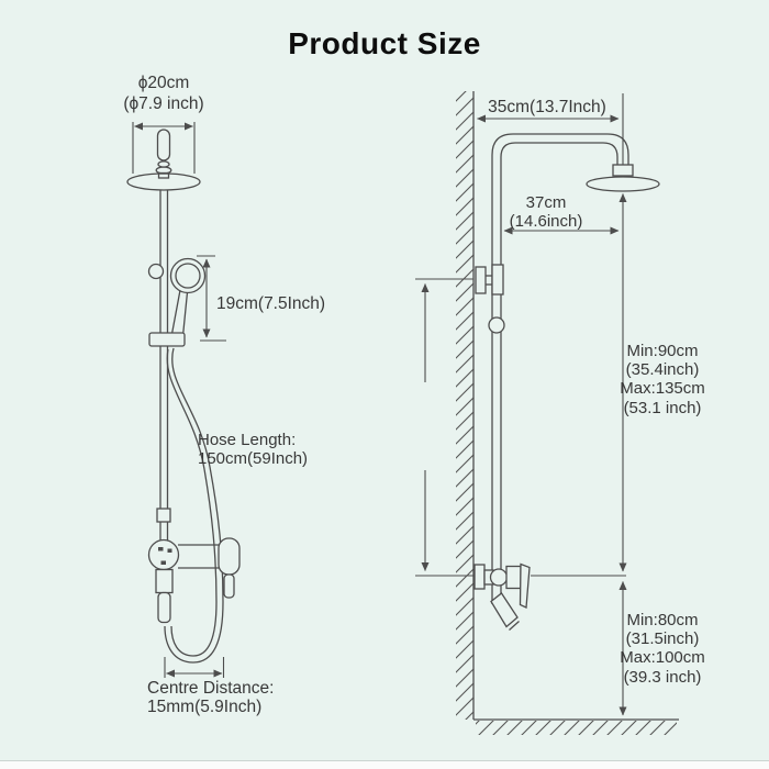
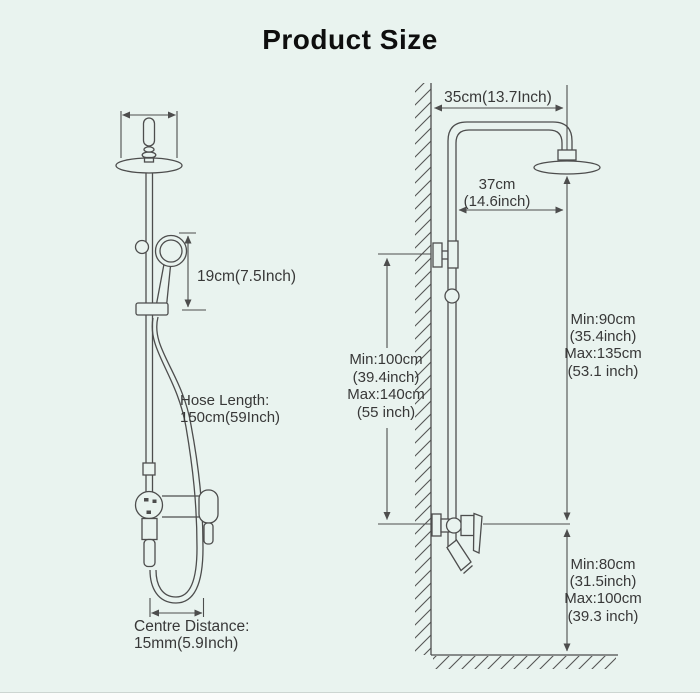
  Product Size
- ϕ20cm
- (ϕ7.9 inch)
  19cm(7.5Inch)
  Hose Length:
  150cm(59Inch)
  Centre Distance:
  15mm(5.9Inch)
  35cm(13.7Inch)
  37cm
  (14.6inch)
+ Min:100cm
+ (39.4inch)
+ Max:140cm
+ (55 inch)
  Min:90cm
  (35.4inch)
  Max:135cm
  (53.1 inch)
  Min:80cm
  (31.5inch)
  Max:100cm
  (39.3 inch)
